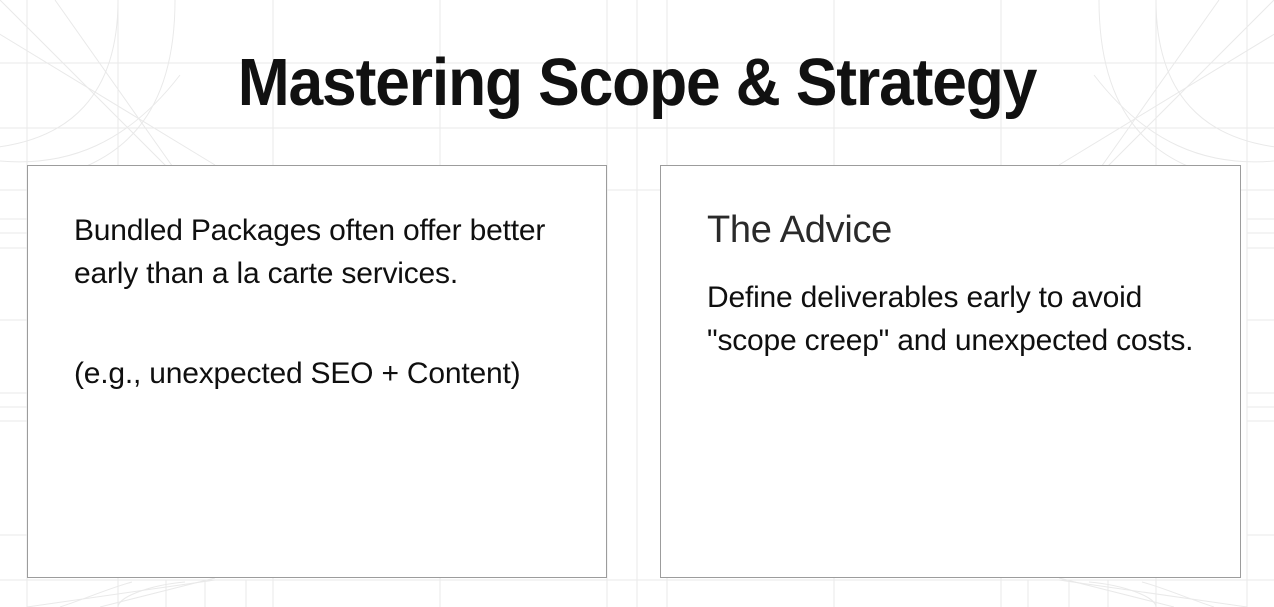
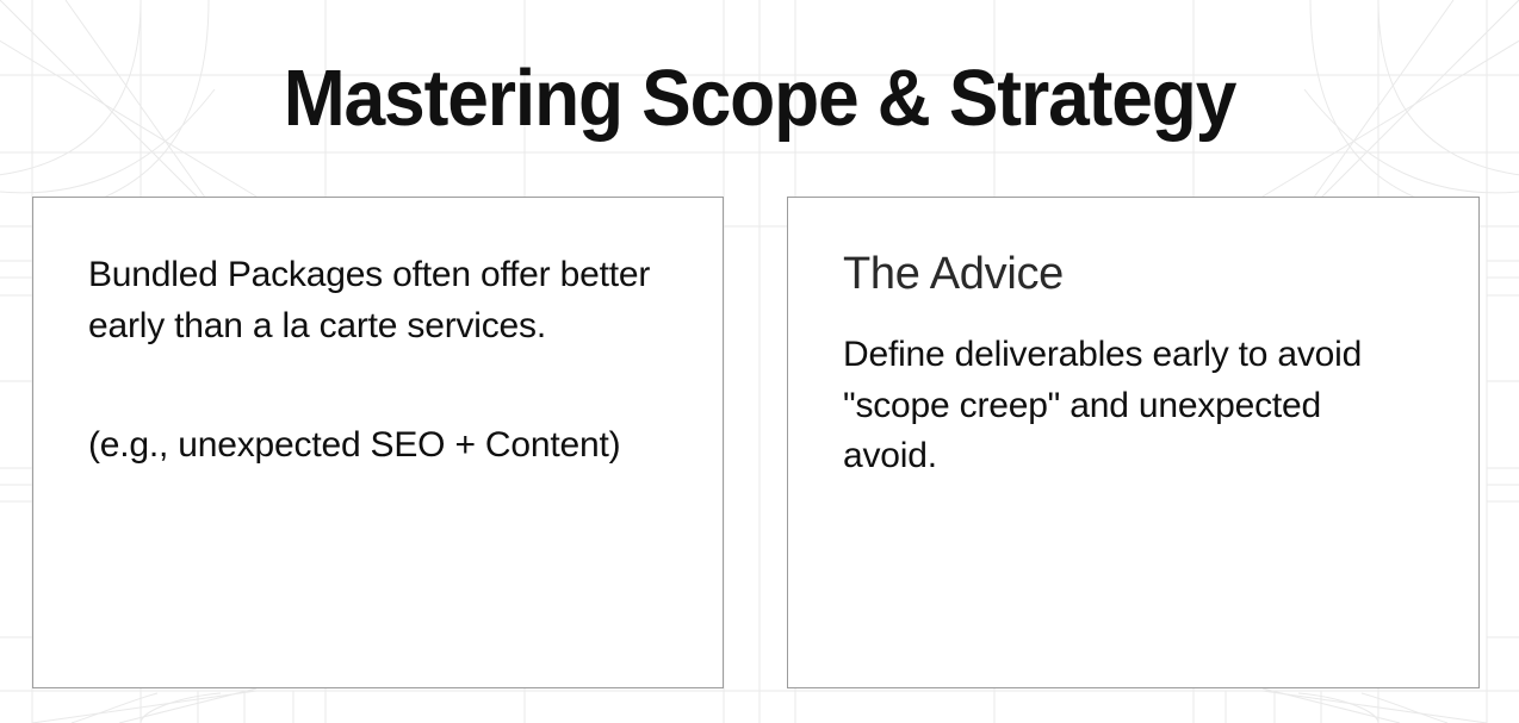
  Mastering Scope & Strategy
  Bundled Packages often offer better early than a la carte services.
  (e.g., unexpected SEO + Content)
  The Advice
- Define deliverables early to avoid "scope creep" and unexpected costs.
+ Define deliverables early to avoid "scope creep" and unexpected avoid.
